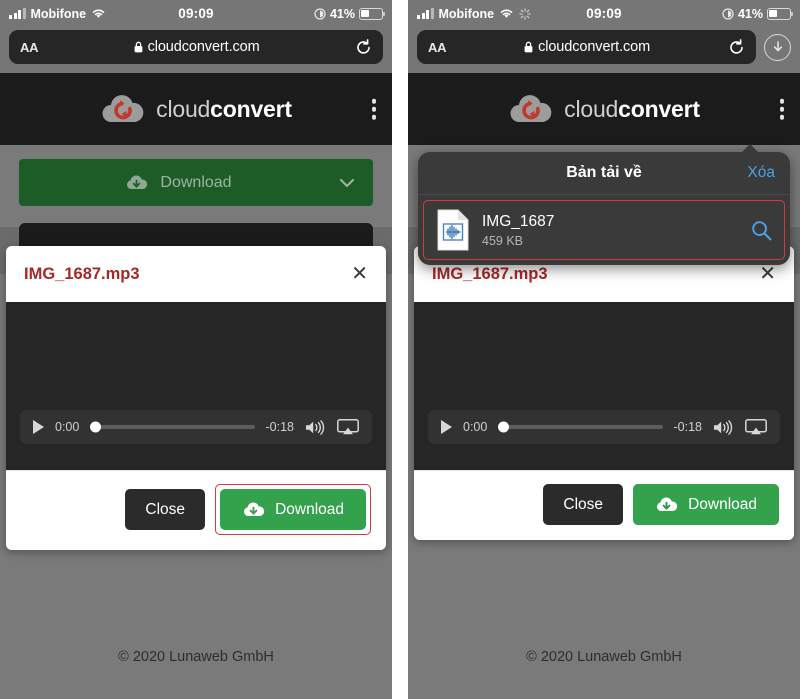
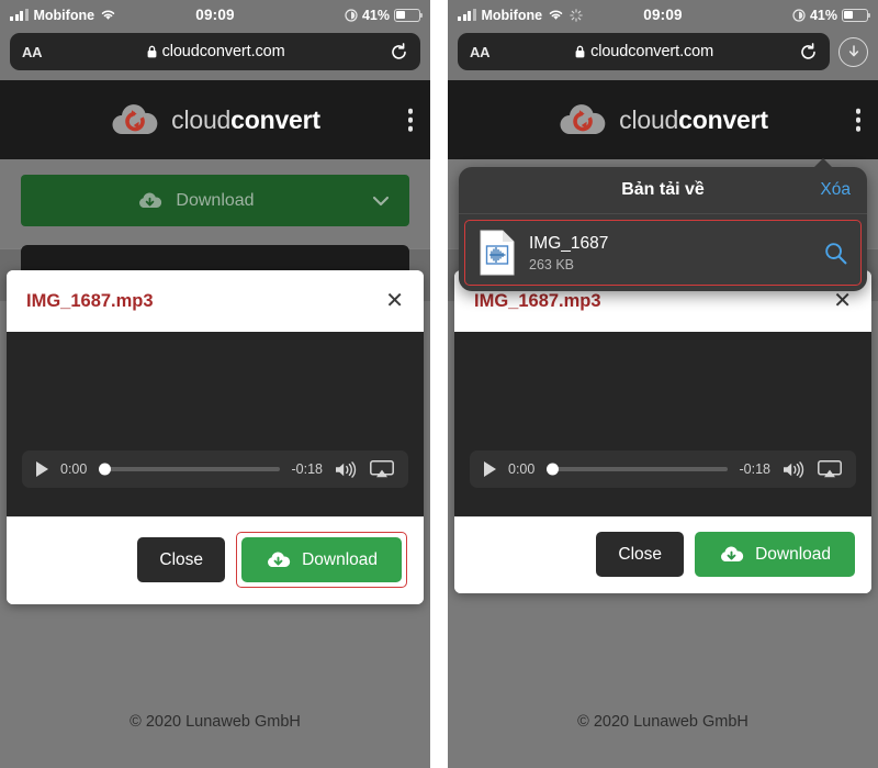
  Mobifone
  09:09
  41%
  AA
  cloudconvert.com
  cloudconvert
  Download
  IMG_1687.mp3
  ✕
  0:00
  -0:18
  Close
  Download
  © 2020 Lunaweb GmbH
  Mobifone
  09:09
  41%
  AA
  cloudconvert.com
  cloudconvert
  IMG_1687.mp3
  ✕
  0:00
  -0:18
  Close
  Download
  © 2020 Lunaweb GmbH
  Bản tải về
  Xóa
  IMG_1687
- 459 KB
+ 263 KB
